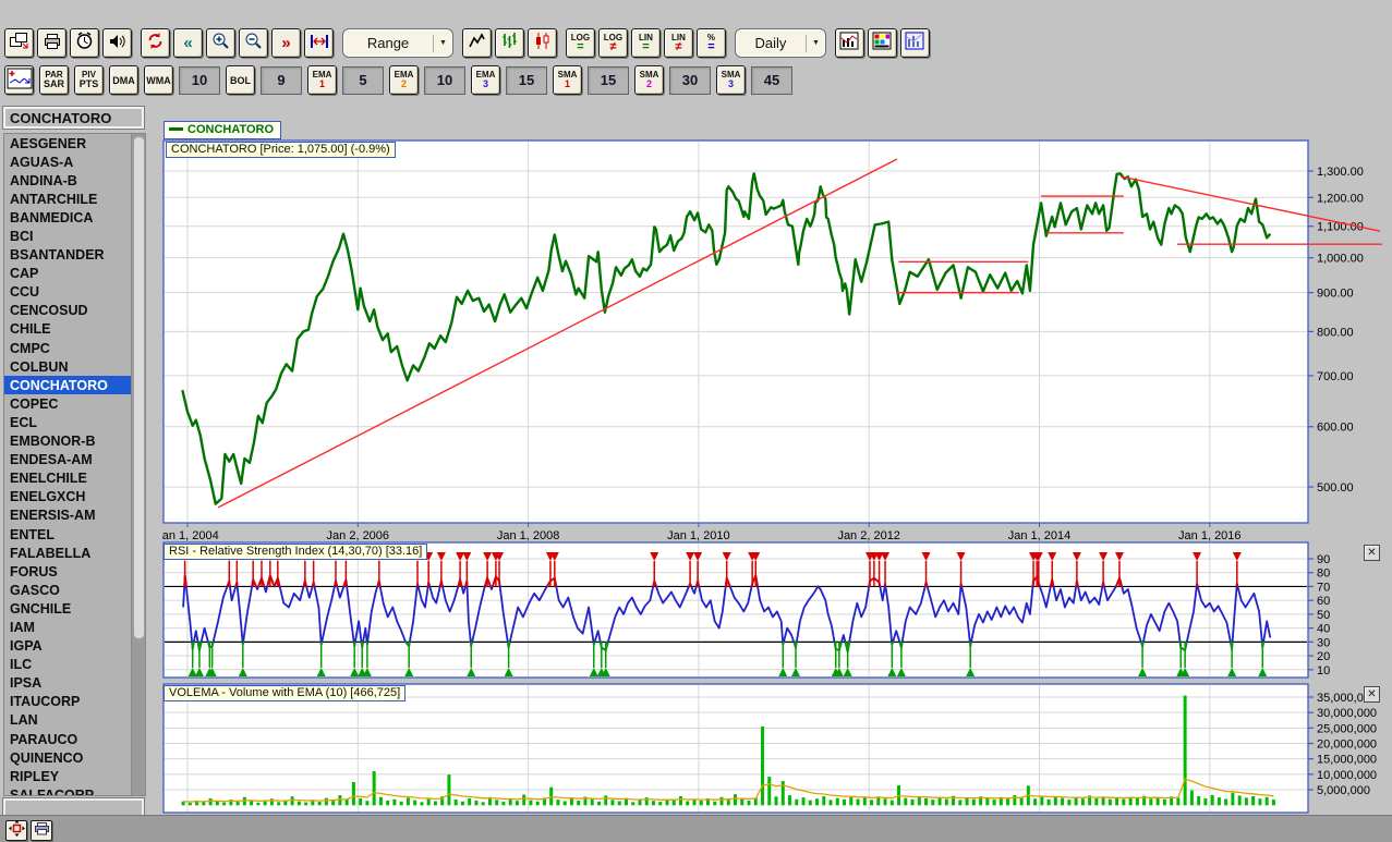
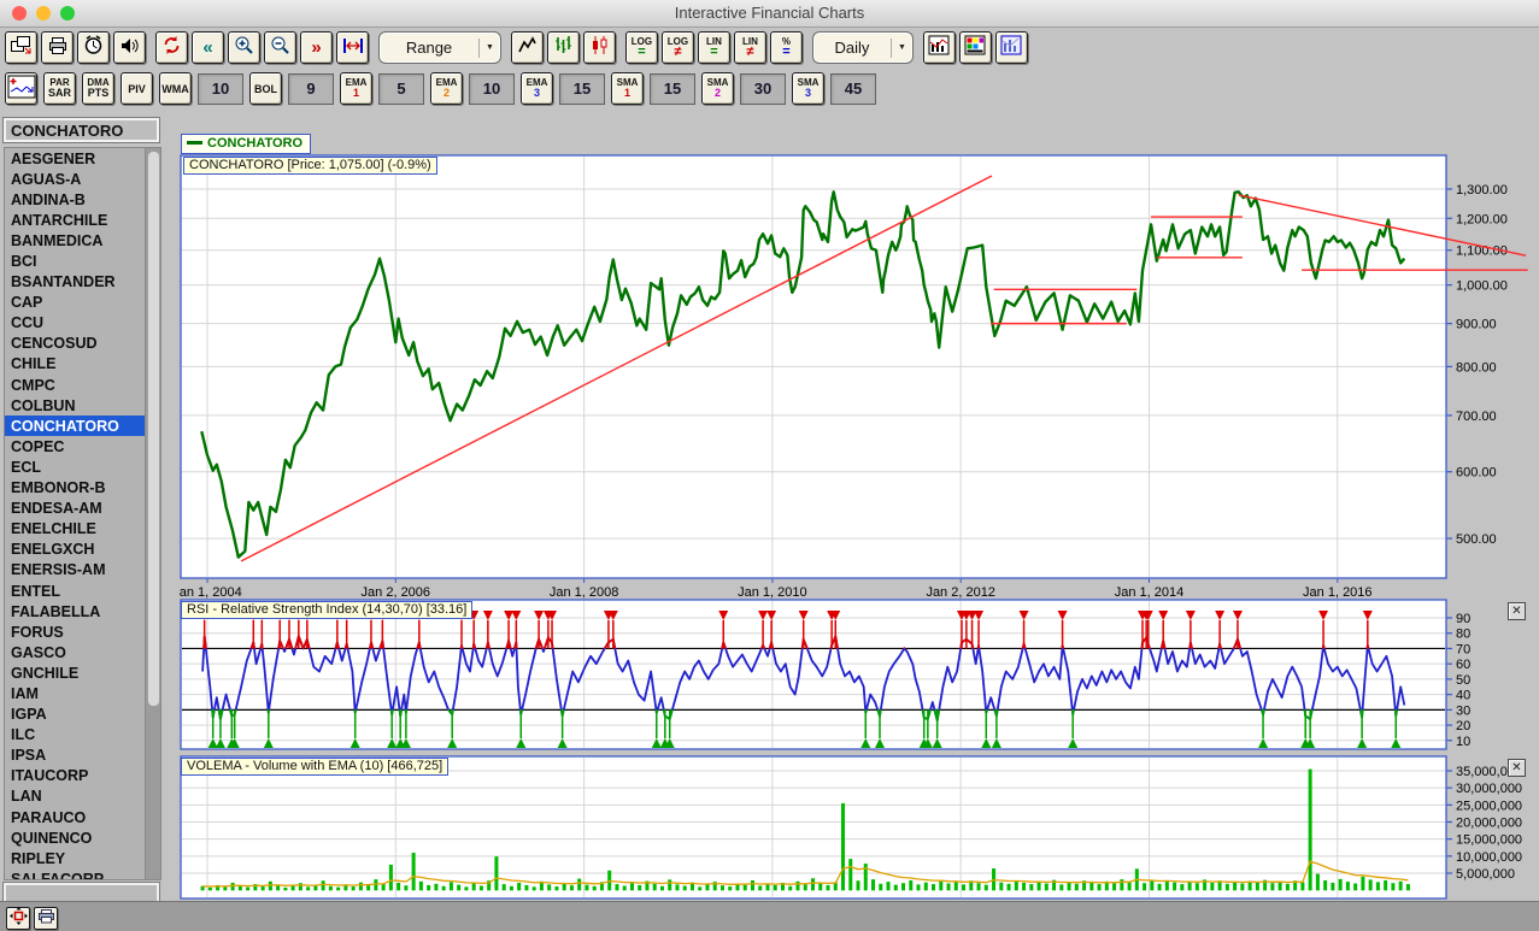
+ Interactive Financial Charts
  «
  »
  Range
  LOG
  =
  LOG
  ≠
  LIN
  =
  LIN
  ≠
  %
  =
  Daily
  PAR
  SAR
- PIV
+ DMA
  PTS
- DMA
+ PIV
  WMA
  10
  BOL
  9
  EMA
  1
  5
  EMA
  2
  10
  EMA
  3
  15
  SMA
  1
  15
  SMA
  2
  30
  SMA
  3
  45
  CONCHATORO
  AESGENER
  AGUAS-A
  ANDINA-B
  ANTARCHILE
  BANMEDICA
  BCI
  BSANTANDER
  CAP
  CCU
  CENCOSUD
  CHILE
  CMPC
  COLBUN
  CONCHATORO
  COPEC
  ECL
  EMBONOR-B
  ENDESA-AM
  ENELCHILE
  ENELGXCH
  ENERSIS-AM
  ENTEL
  FALABELLA
  FORUS
  GASCO
  GNCHILE
  IAM
  IGPA
  ILC
  IPSA
  ITAUCORP
  LAN
  PARAUCO
  QUINENCO
  RIPLEY
  SALFACORP
  CONCHATORO
  CONCHATORO [Price: 1,075.00] (-0.9%)
  RSI - Relative Strength Index (14,30,70) [33.16]
  VOLEMA - Volume with EMA (10) [466,725]
  1,300.00
  1,200.00
  1,100.0
  1,000.00
  900.00
  800.00
  700.00
  600.00
  500.00
  an 1, 2004
  Jan 2, 2006
  Jan 1, 2008
  Jan 1, 2010
  Jan 2, 2012
  Jan 1, 2014
  Jan 1, 2016
  90
  80
  70
  60
  50
  40
  30
  20
  10
  35,000,0
  30,000,000
  25,000,000
  20,000,000
  15,000,000
  10,000,000
  5,000,000
  ✕
  ✕
